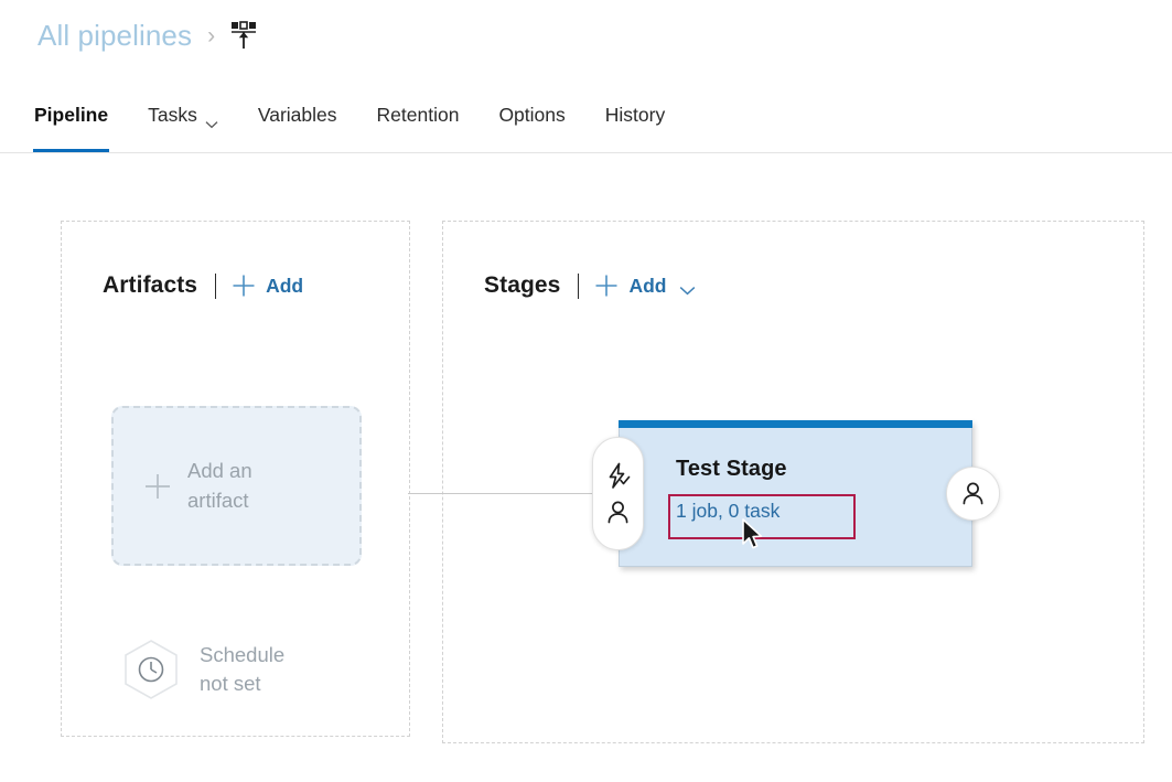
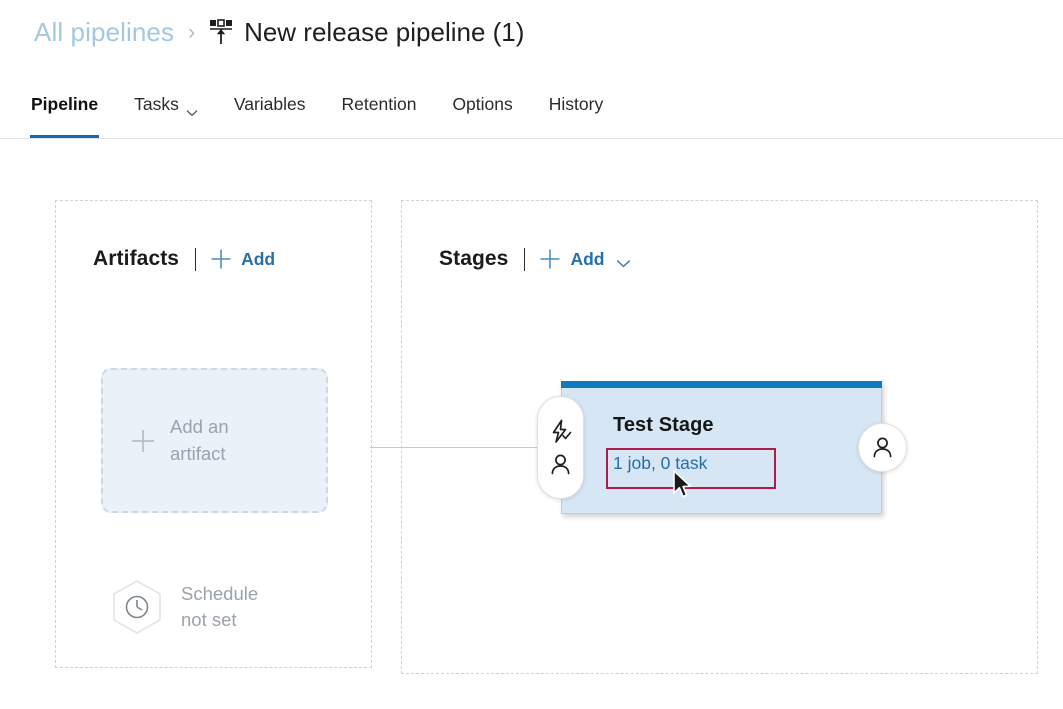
  All pipelines
  ›
+ New release pipeline (1)
  Pipeline
  Tasks
  Variables
  Retention
  Options
  History
  Artifacts
  Add
  Add an
  artifact
  Schedule
  not set
  Stages
  Add
  Test Stage
  1 job, 0 task
